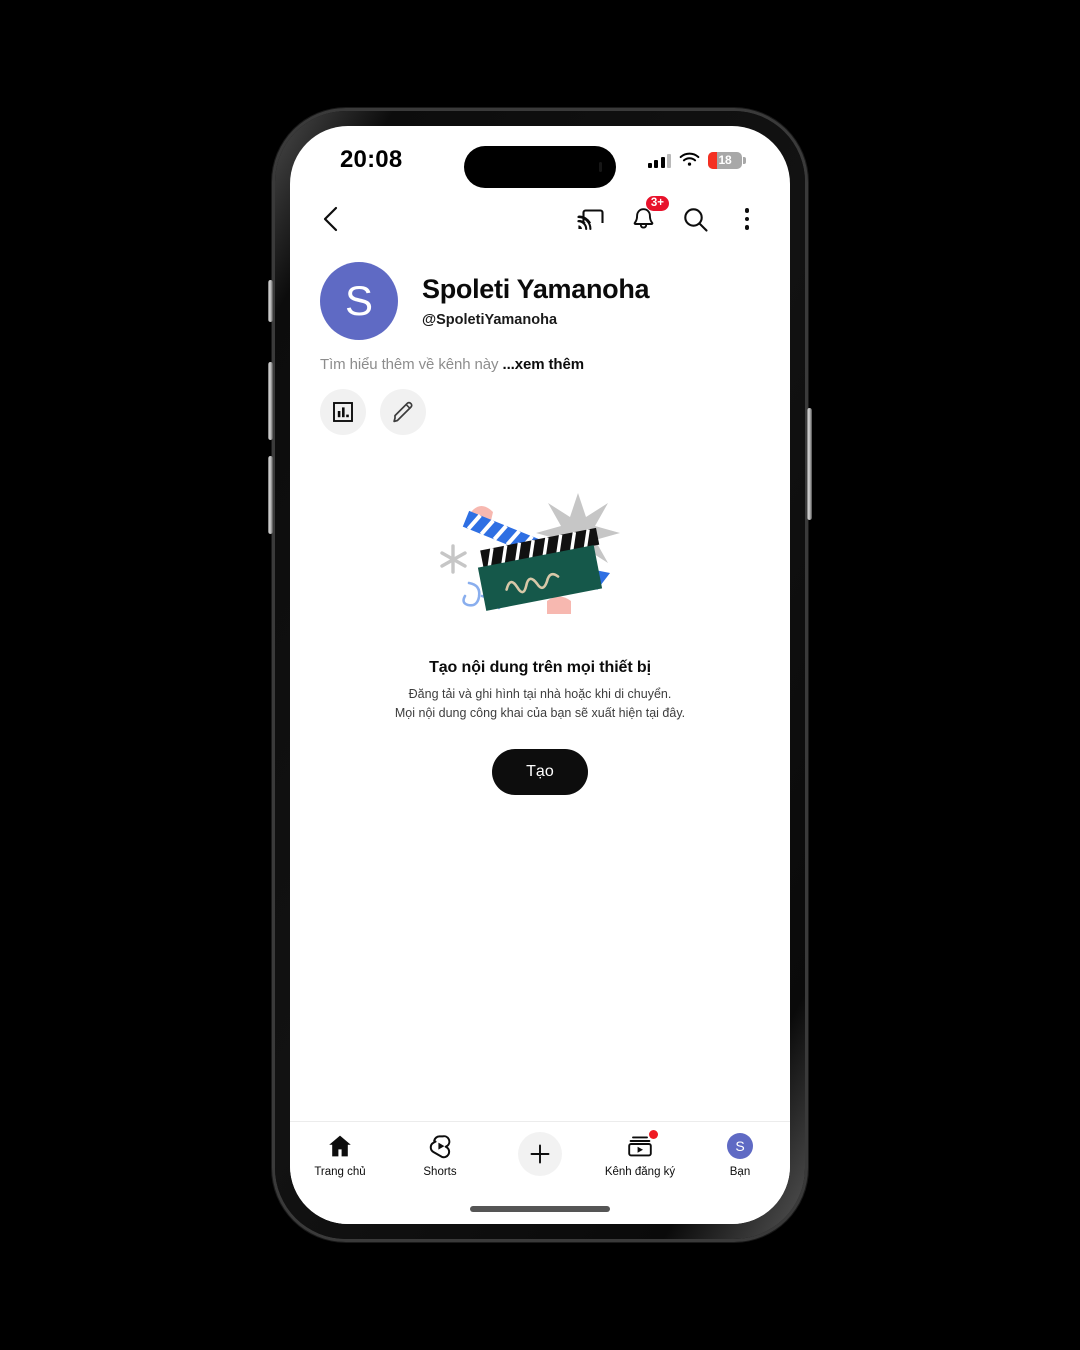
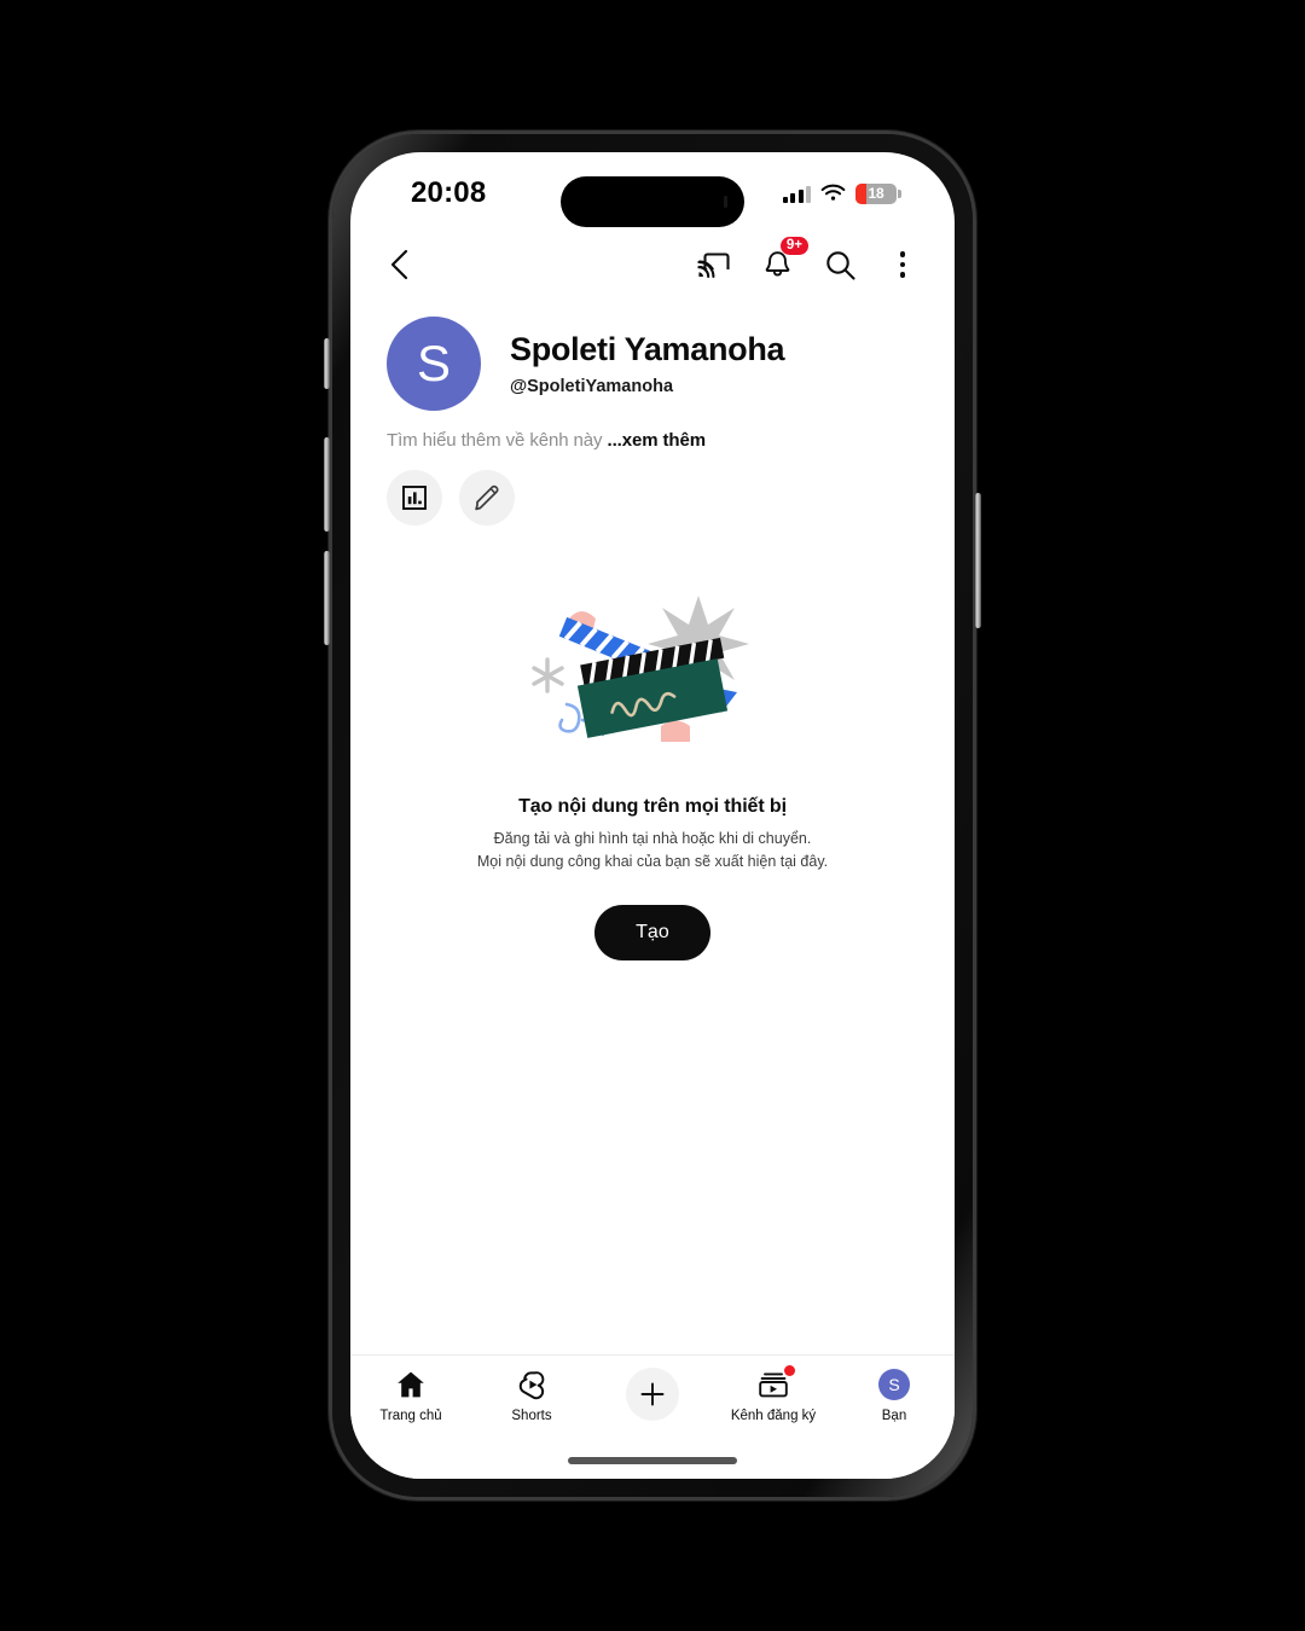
  20:08
  18
- 3+
+ 9+
  S
  Spoleti Yamanoha
  @SpoletiYamanoha
  Tìm hiểu thêm về kênh này ...xem thêm
  Tạo nội dung trên mọi thiết bị
  Đăng tải và ghi hình tại nhà hoặc khi di chuyển.
  Mọi nội dung công khai của bạn sẽ xuất hiện tại đây.
  Tạo
  Trang chủ
  Shorts
  Kênh đăng ký
  S
  Bạn
